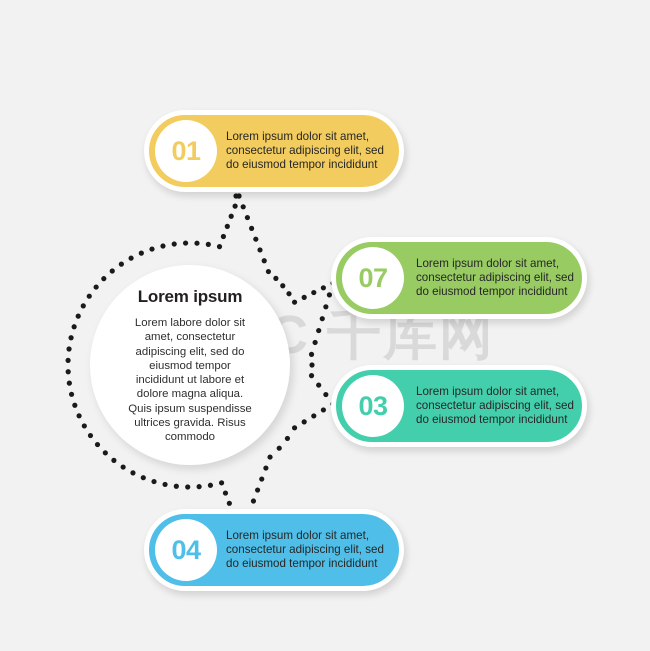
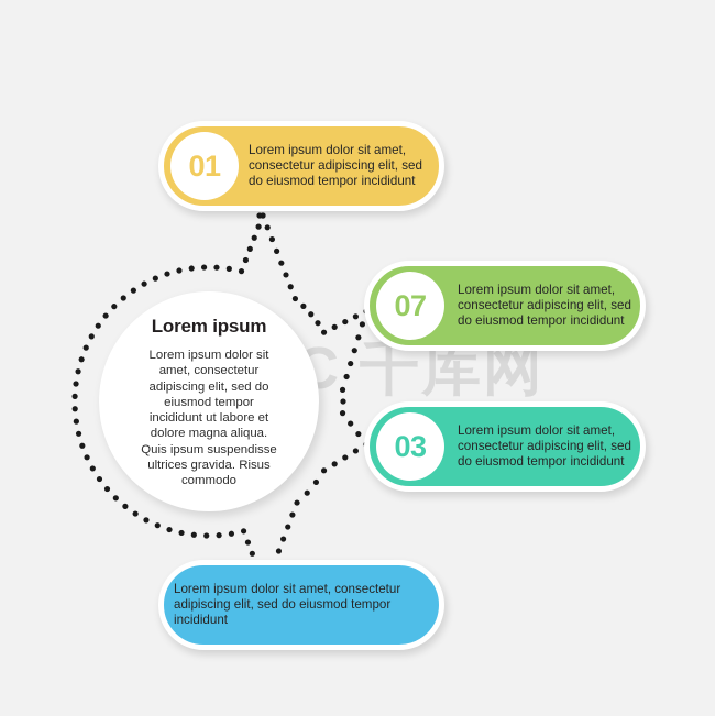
  C 千库网
  Lorem ipsum
- Lorem labore dolor sit amet, consectetur adipiscing elit, sed do eiusmod tempor incididunt ut labore et dolore magna aliqua. Quis ipsum suspendisse ultrices gravida. Risus commodo
+ Lorem ipsum dolor sit amet, consectetur adipiscing elit, sed do eiusmod tempor incididunt ut labore et dolore magna aliqua. Quis ipsum suspendisse ultrices gravida. Risus commodo
  01
  Lorem ipsum dolor sit amet, consectetur adipiscing elit, sed do eiusmod tempor incididunt
  07
  Lorem ipsum dolor sit amet, consectetur adipiscing elit, sed do eiusmod tempor incididunt
  03
  Lorem ipsum dolor sit amet, consectetur adipiscing elit, sed do eiusmod tempor incididunt
- 04
  Lorem ipsum dolor sit amet, consectetur adipiscing elit, sed do eiusmod tempor incididunt
